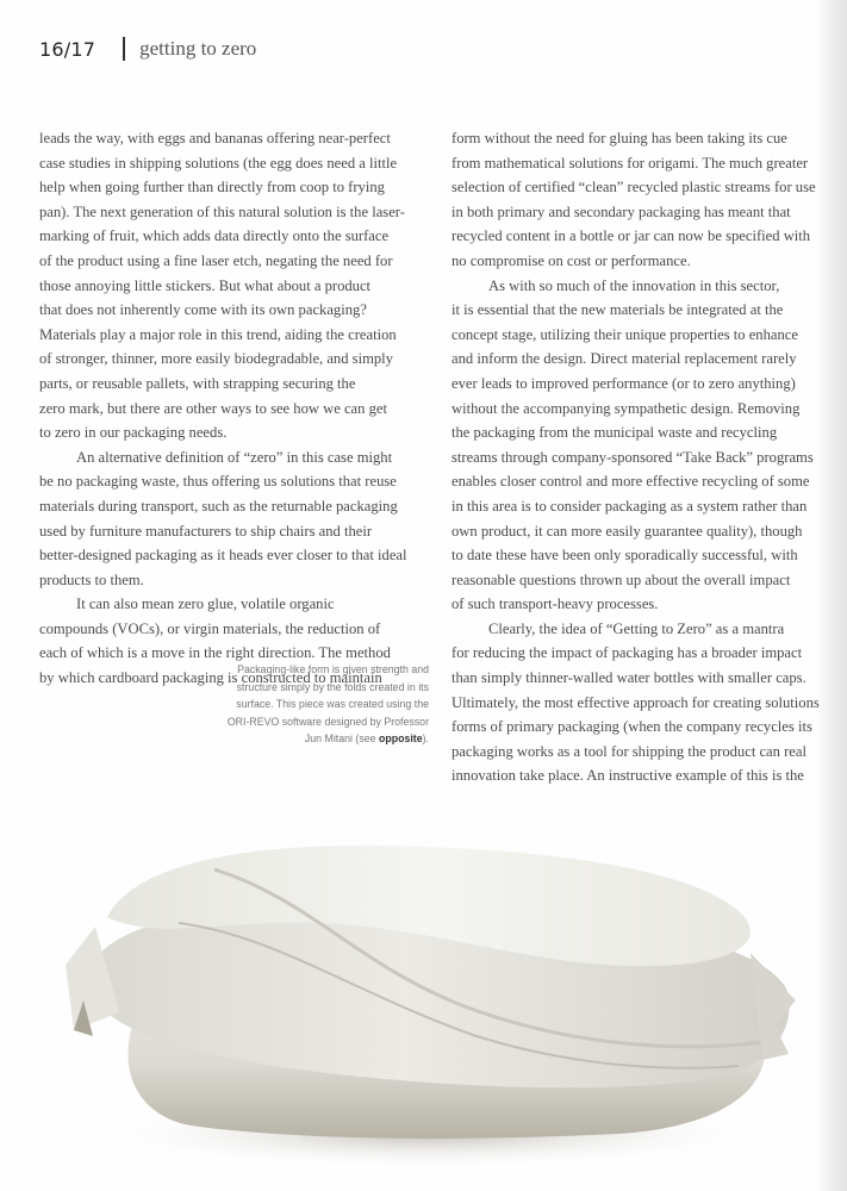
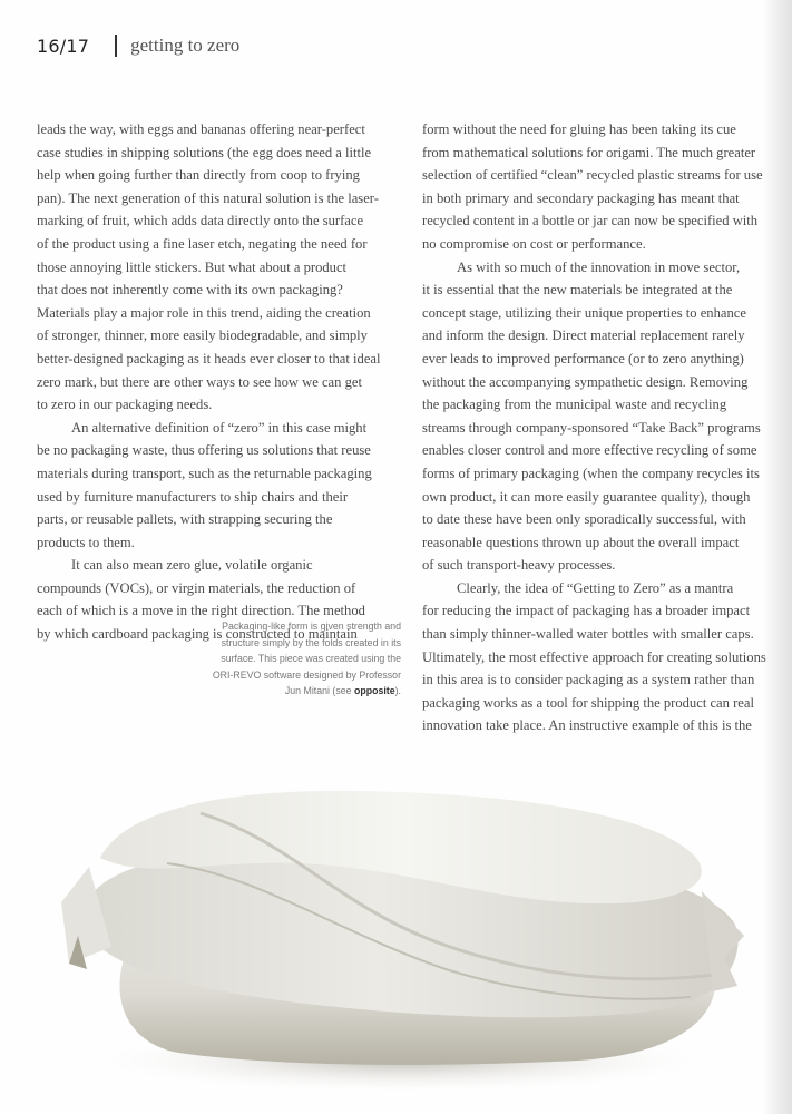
  16/17
  getting to zero
  leads the way, with eggs and bananas offering near-perfect
  case studies in shipping solutions (the egg does need a little
  help when going further than directly from coop to frying
  pan). The next generation of this natural solution is the laser-
  marking of fruit, which adds data directly onto the surface
  of the product using a fine laser etch, negating the need for
  those annoying little stickers. But what about a product
  that does not inherently come with its own packaging?
  Materials play a major role in this trend, aiding the creation
  of stronger, thinner, more easily biodegradable, and simply
- parts, or reusable pallets, with strapping securing the
+ better-designed packaging as it heads ever closer to that ideal
  zero mark, but there are other ways to see how we can get
  to zero in our packaging needs.
  An alternative definition of “zero” in this case might
  be no packaging waste, thus offering us solutions that reuse
  materials during transport, such as the returnable packaging
  used by furniture manufacturers to ship chairs and their
- better-designed packaging as it heads ever closer to that ideal
+ parts, or reusable pallets, with strapping securing the
  products to them.
  It can also mean zero glue, volatile organic
  compounds (VOCs), or virgin materials, the reduction of
  each of which is a move in the right direction. The method
  by which cardboard packaging is constructed to maintain
  form without the need for gluing has been taking its cue
  from mathematical solutions for origami. The much greater
  selection of certified “clean” recycled plastic streams for use
  in both primary and secondary packaging has meant that
  recycled content in a bottle or jar can now be specified with
  no compromise on cost or performance.
- As with so much of the innovation in this sector,
+ As with so much of the innovation in move sector,
  it is essential that the new materials be integrated at the
  concept stage, utilizing their unique properties to enhance
  and inform the design. Direct material replacement rarely
  ever leads to improved performance (or to zero anything)
  without the accompanying sympathetic design. Removing
  the packaging from the municipal waste and recycling
  streams through company-sponsored “Take Back” programs
  enables closer control and more effective recycling of some
- in this area is to consider packaging as a system rather than
+ forms of primary packaging (when the company recycles its
  own product, it can more easily guarantee quality), though
  to date these have been only sporadically successful, with
  reasonable questions thrown up about the overall impact
  of such transport-heavy processes.
  Clearly, the idea of “Getting to Zero” as a mantra
  for reducing the impact of packaging has a broader impact
  than simply thinner-walled water bottles with smaller caps.
  Ultimately, the most effective approach for creating solution
- forms of primary packaging (when the company recycles its
+ in this area is to consider packaging as a system rather than
  packaging works as a tool for shipping the product can real
  innovation take place. An instructive example of this is the
  Packaging-like form is given strength and
  structure simply by the folds created in its
  surface. This piece was created using the
  ORI-REVO software designed by Professor
  Jun Mitani (see opposite).
